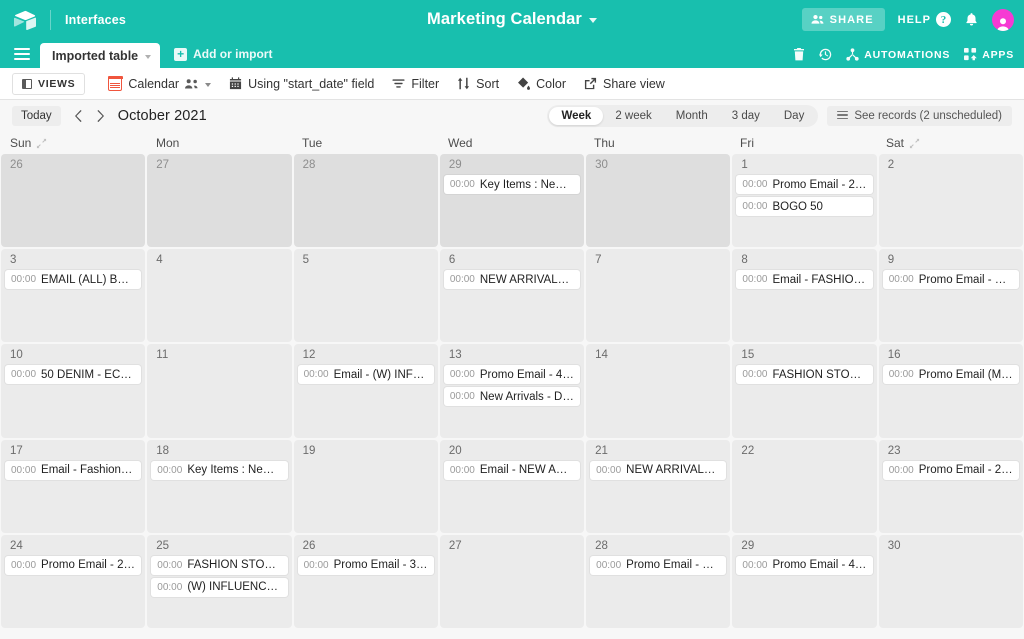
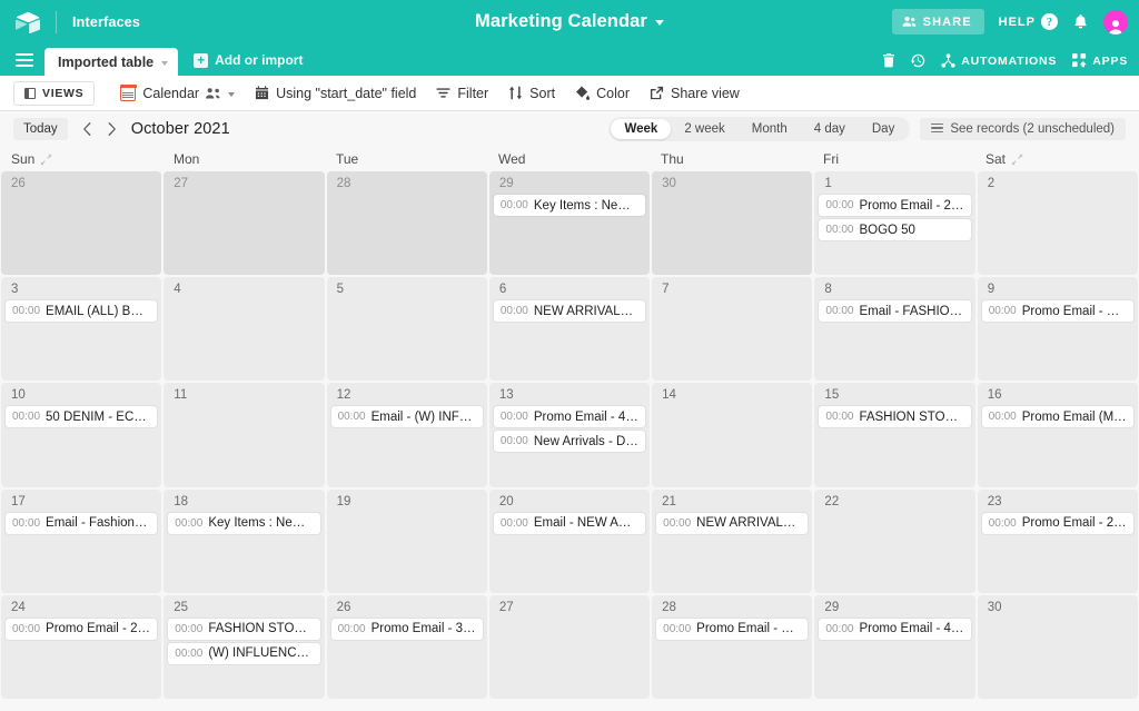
  Interfaces
  Marketing Calendar
  SHARE
  HELP
  ?
  Imported table
  +
  Add or import
  AUTOMATIONS
  APPS
  VIEWS
  Calendar
  Using "start_date" field
  Filter
  Sort
  Color
  Share view
  Today
  October 2021
  Week
  2 week
  Month
- 3 day
+ 4 day
  Day
  See records (2 unscheduled)
  Sun
  Mon
  Tue
  Wed
  Thu
  Fri
  Sat
  26
  27
  28
  29
  00:00
  Key Items : New A
  30
  1
  00:00
  Promo Email - 25..
  00:00
  BOGO 50
  2
  3
  00:00
  EMAIL (ALL) BOG
  4
  5
  6
  00:00
  NEW ARRIVALS (
  7
  8
  00:00
  Email - FASHION
  9
  00:00
  Promo Email - OU
  10
  00:00
  50 DENIM - ECO..
  11
  12
  00:00
  Email - (W) INFLU
  13
  00:00
  Promo Email - 40..
  00:00
  New Arrivals - De..
  14
  15
  00:00
  FASHION STORY:
  16
  00:00
  Promo Email (M) -
  17
  00:00
  Email - Fashion St
  18
  00:00
  Key Items : New A
  19
  20
  00:00
  Email - NEW ARRI
  21
  00:00
  NEW ARRIVALS (
  22
  23
  00:00
  Promo Email - 25..
  24
  00:00
  Promo Email - 25..
  25
  00:00
  FASHION STORY:
  00:00
  (W) INFLUENCER
  26
  00:00
  Promo Email - 30..
  27
  28
  00:00
  Promo Email - OU
  29
  00:00
  Promo Email - 40..
  30
